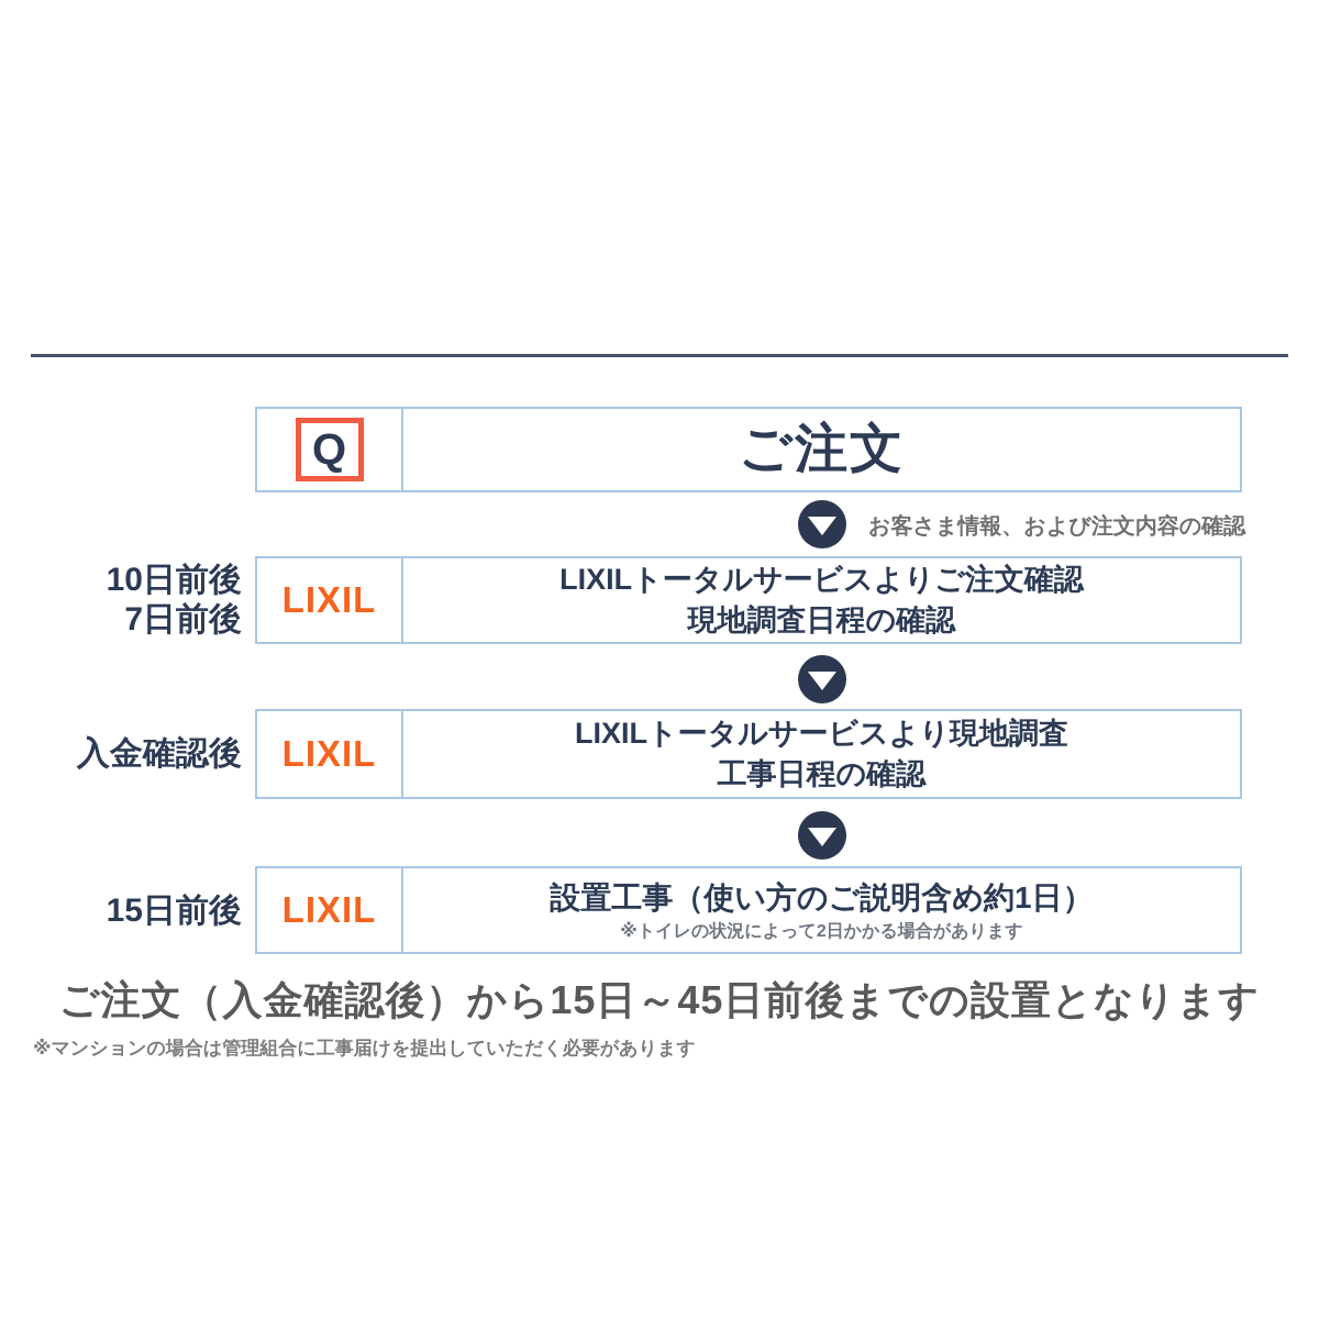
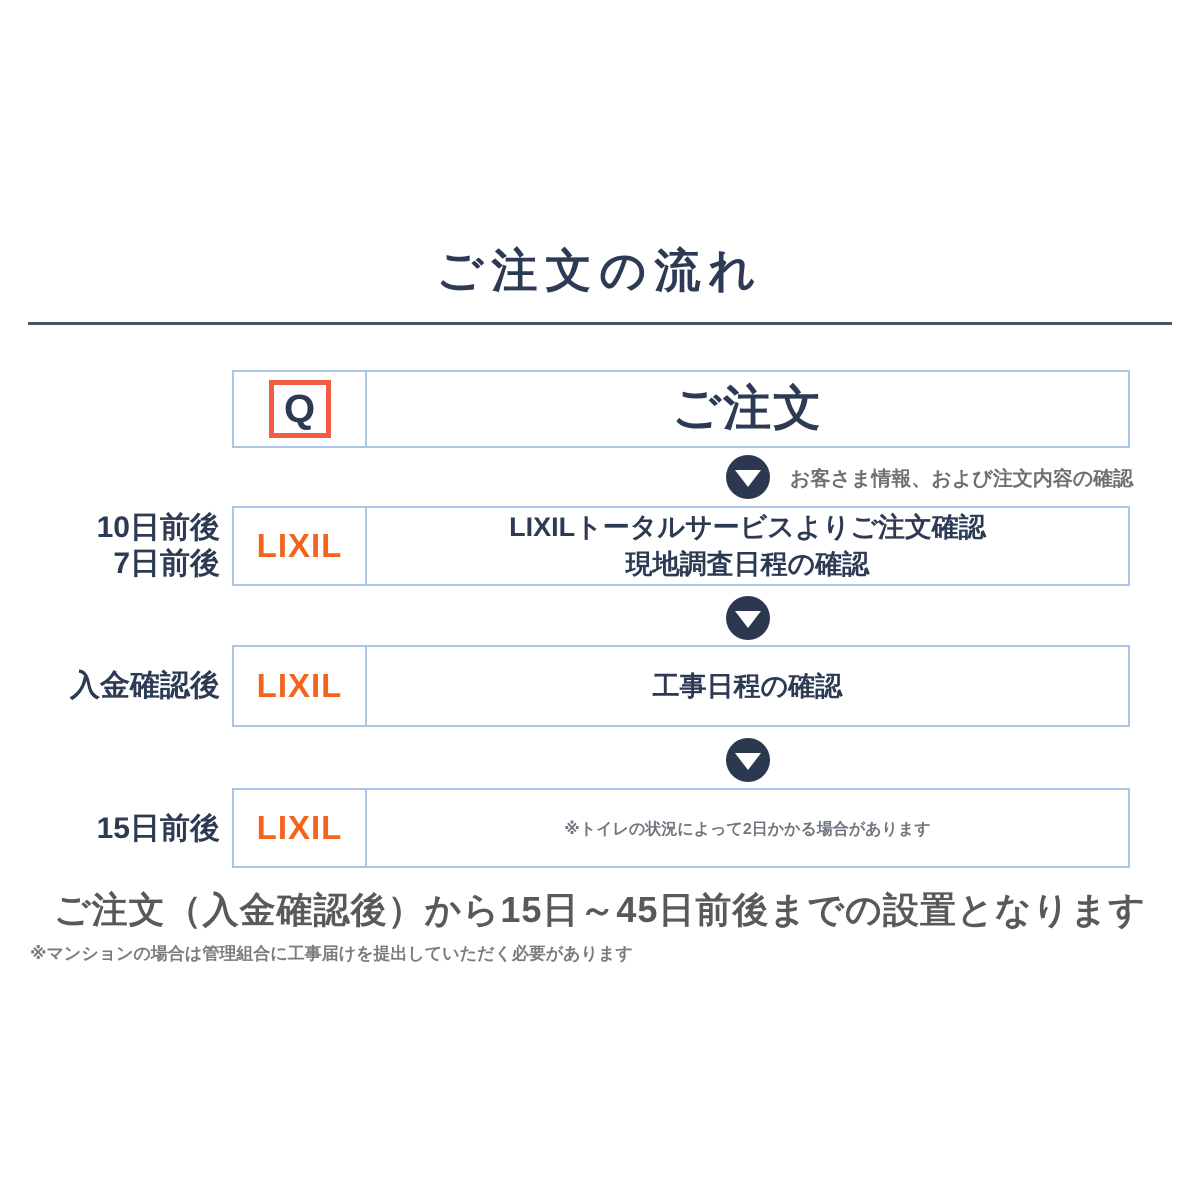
+ ご注文の流れ
  Q
  ご注文
  お客さま情報、および注文内容の確認
  10日前後
  7日前後
  LIXIL
  LIXILトータルサービスよりご注文確認
  現地調査日程の確認
  入金確認後
  LIXIL
- LIXILトータルサービスより現地調査
  工事日程の確認
  15日前後
  LIXIL
- 設置工事（使い方のご説明含め約1日）
  ※トイレの状況によって2日かかる場合があります
  ご注文（入金確認後）から15日～45日前後までの設置となります
  ※マンションの場合は管理組合に工事届けを提出していただく必要があります
